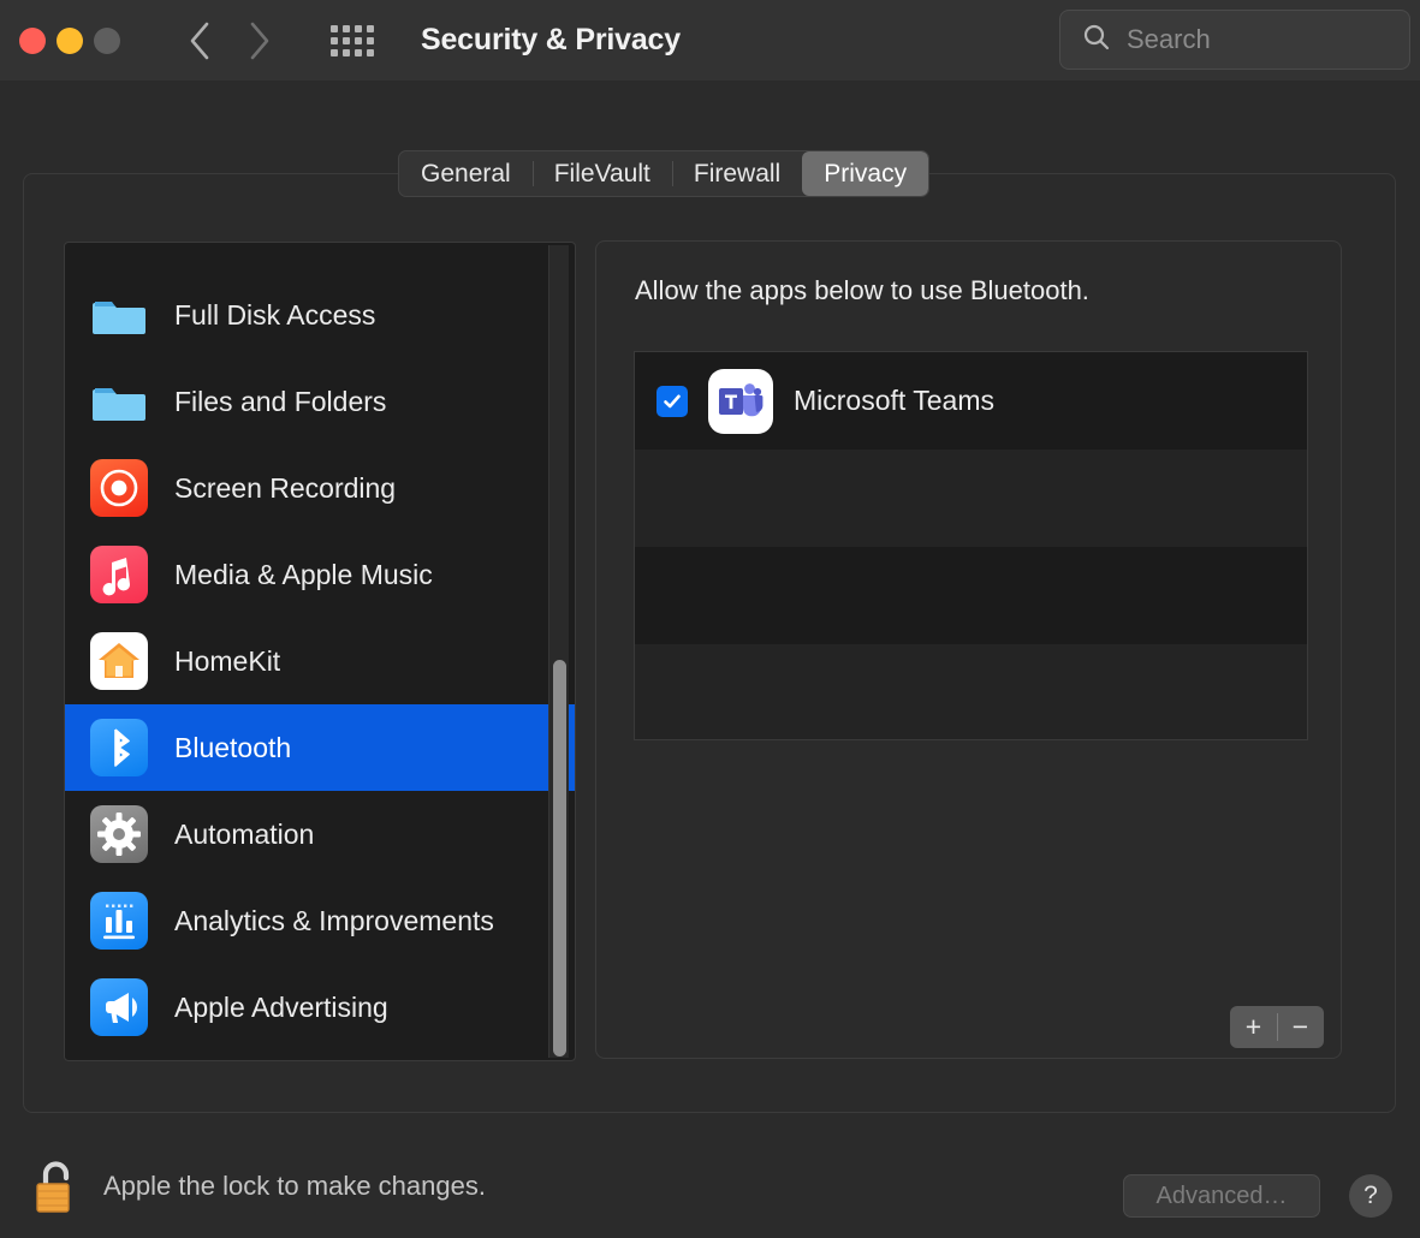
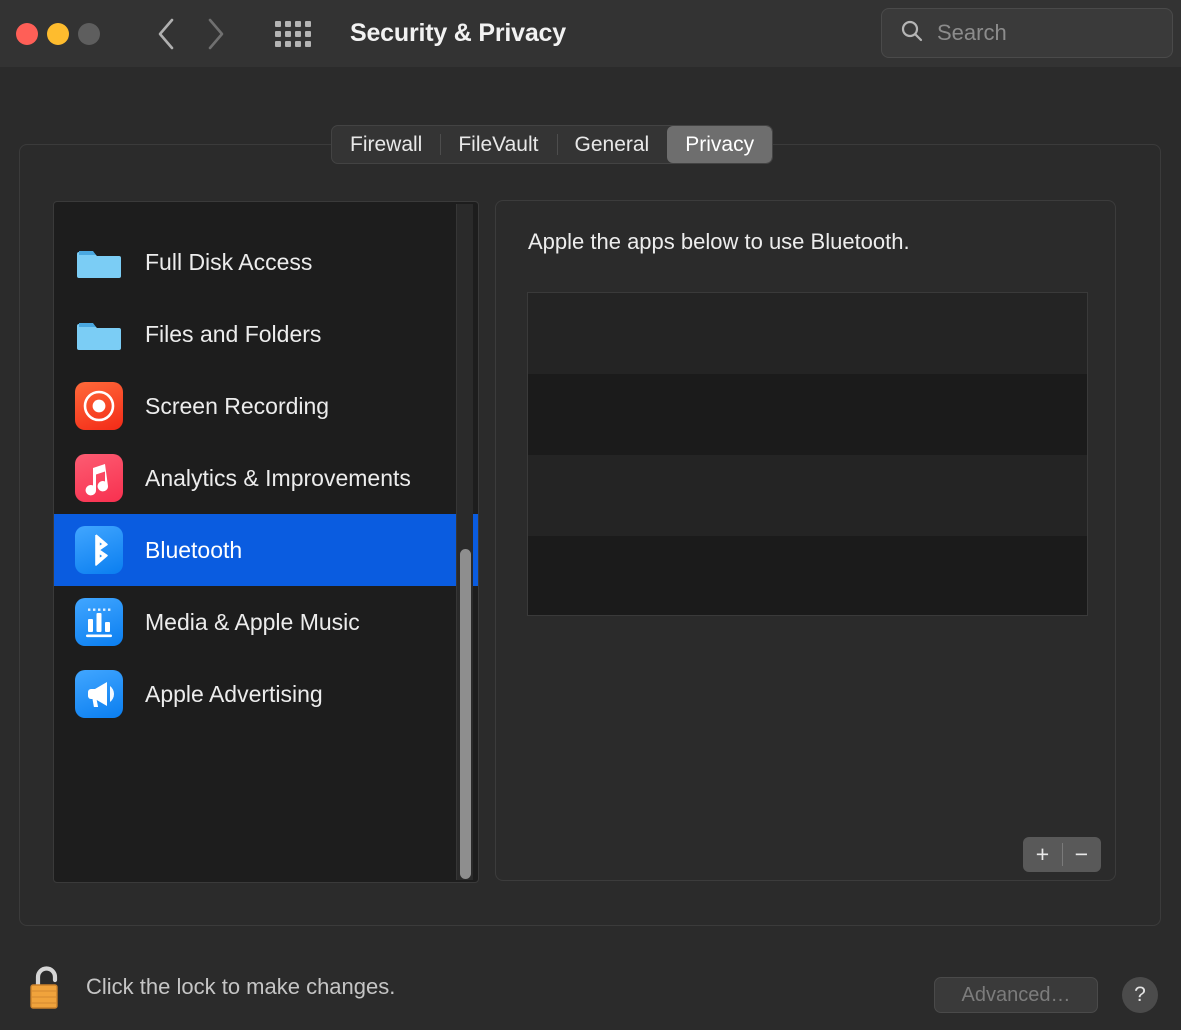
  Security & Privacy
  Search
- General
+ Firewall
  FileVault
- Firewall
+ General
  Privacy
  Full Disk Access
  Files and Folders
  Screen Recording
- Media & Apple Music
+ Analytics & Improvements
- HomeKit
  Bluetooth
- Automation
- Analytics & Improvements
+ Media & Apple Music
  Apple Advertising
- Allow the apps below to use Bluetooth.
+ Apple the apps below to use Bluetooth.
- Microsoft Teams
  +
  −
- Apple the lock to make changes.
+ Click the lock to make changes.
  Advanced…
  ?
